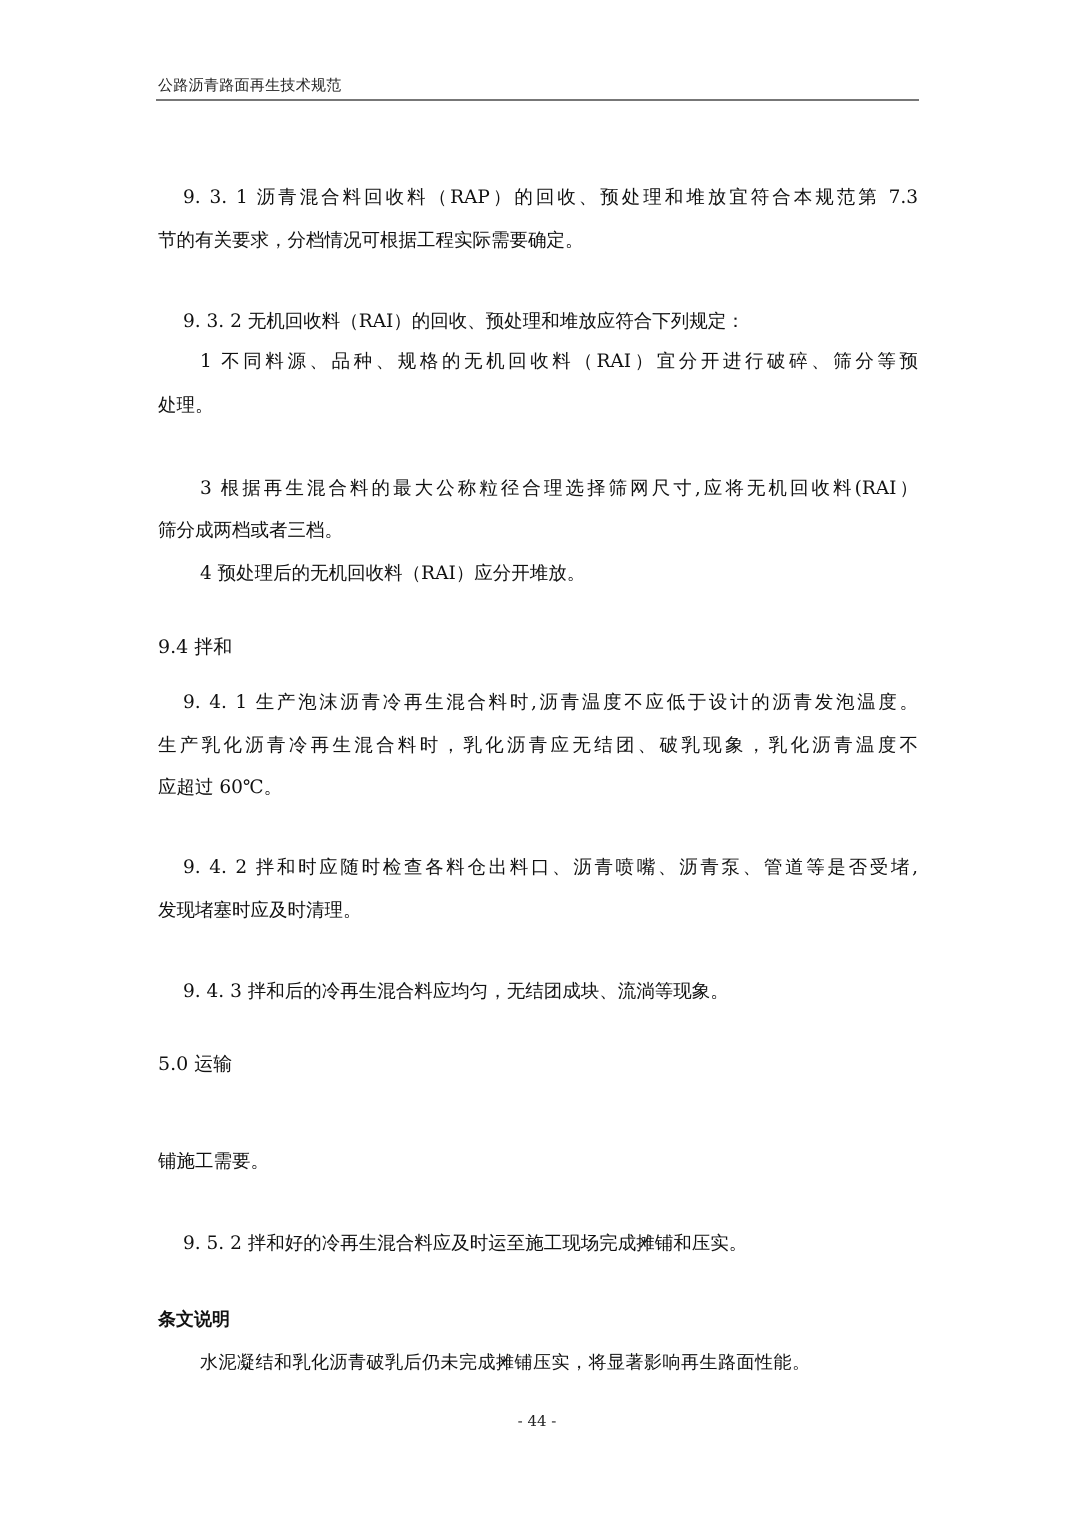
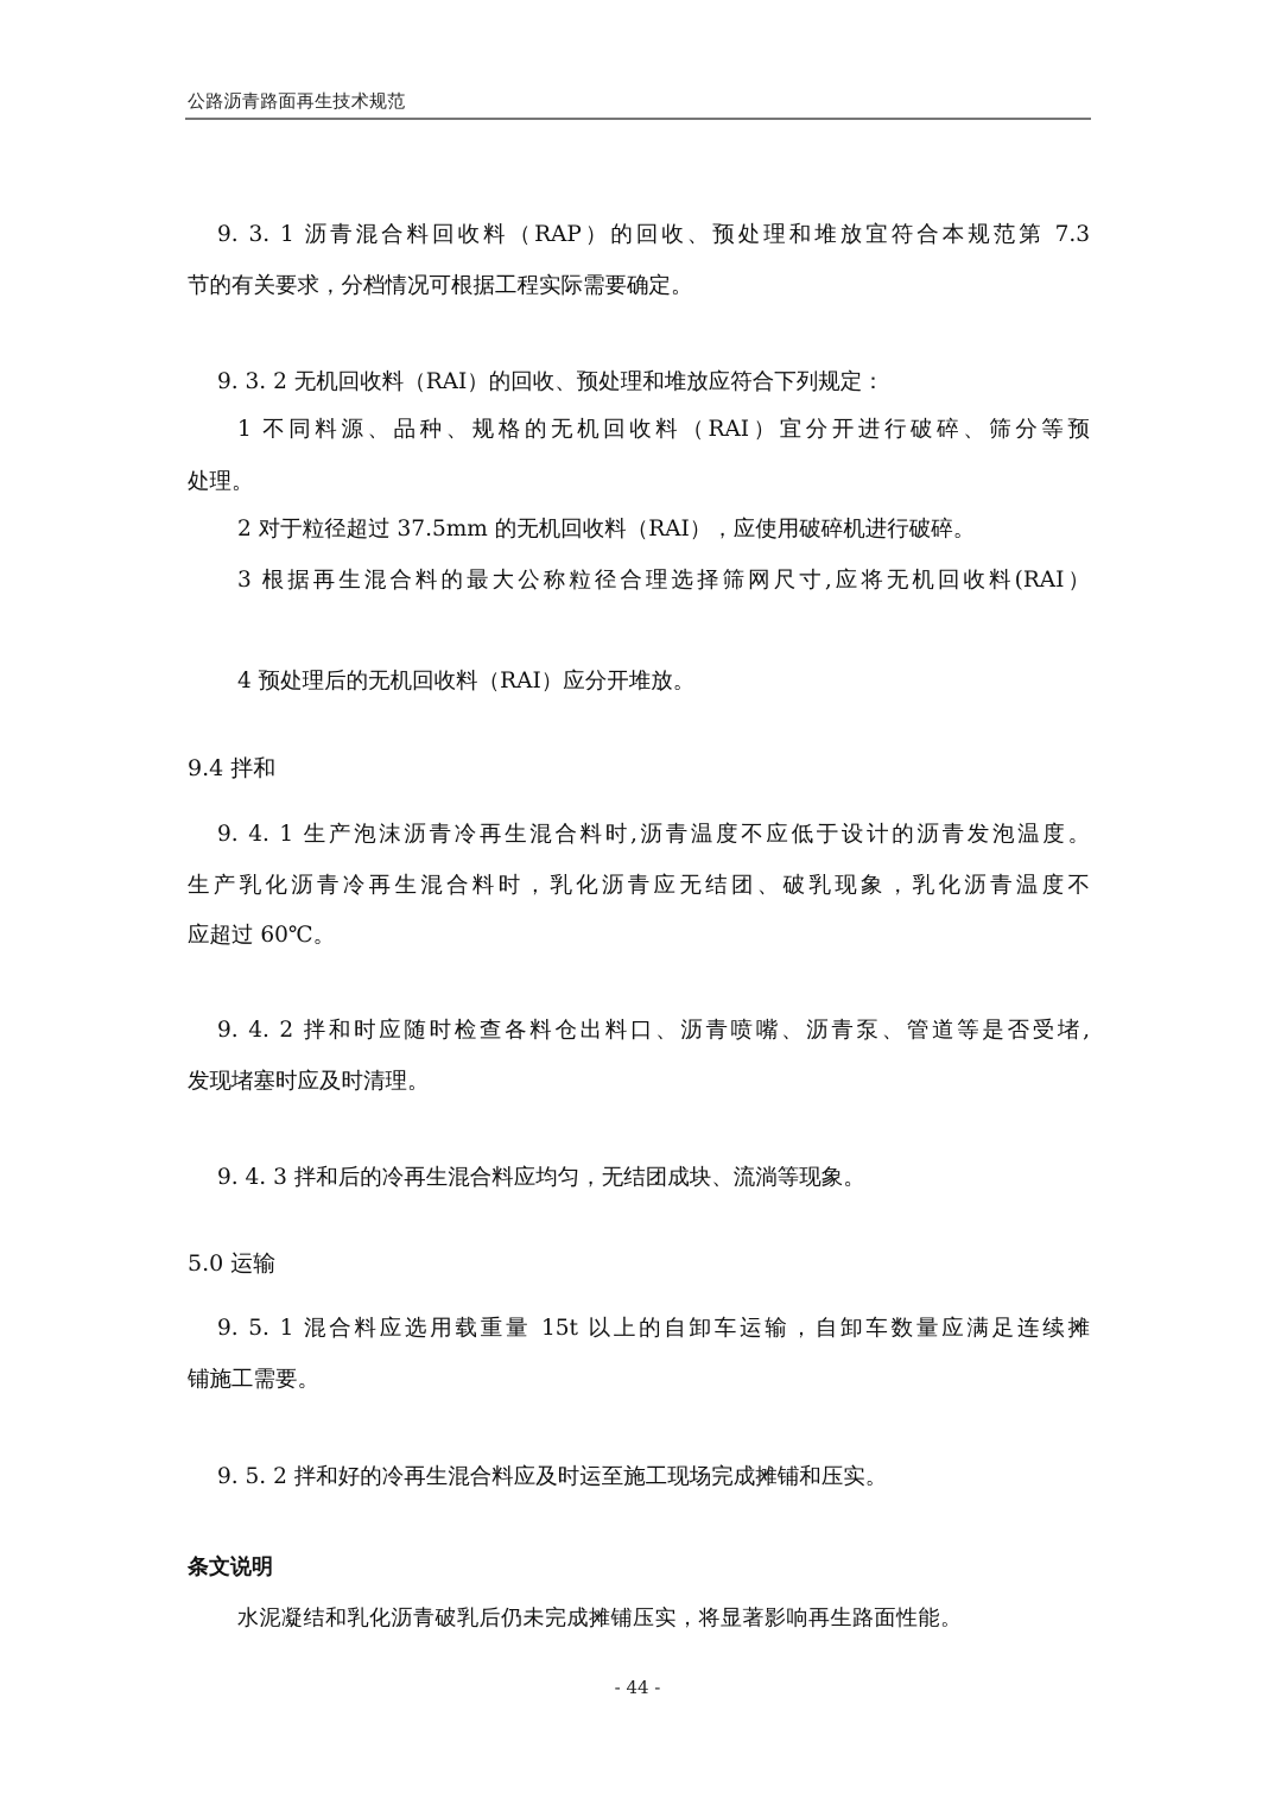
  公路沥青路面再生技术规范
  9. 3. 1 沥青混合料回收料（RAP）的回收、预处理和堆放宜符合本规范第 7.3
  节的有关要求，分档情况可根据工程实际需要确定。
  9. 3. 2 无机回收料（RAI）的回收、预处理和堆放应符合下列规定：
  1 不同料源、品种、规格的无机回收料（RAI）宜分开进行破碎、筛分等预
  处理。
+ 2 对于粒径超过 37.5mm 的无机回收料（RAI），应使用破碎机进行破碎。
  3 根据再生混合料的最大公称粒径合理选择筛网尺寸,应将无机回收料(RAI）
- 筛分成两档或者三档。
  4 预处理后的无机回收料（RAI）应分开堆放。
  9.4 拌和
  9. 4. 1 生产泡沫沥青冷再生混合料时,沥青温度不应低于设计的沥青发泡温度。
  生产乳化沥青冷再生混合料时，乳化沥青应无结团、破乳现象，乳化沥青温度不
  应超过 60℃。
  9. 4. 2 拌和时应随时检查各料仓出料口、沥青喷嘴、沥青泵、管道等是否受堵,
  发现堵塞时应及时清理。
  9. 4. 3 拌和后的冷再生混合料应均匀，无结团成块、流淌等现象。
  5.0 运输
+ 9. 5. 1 混合料应选用载重量 15t 以上的自卸车运输，自卸车数量应满足连续摊
  铺施工需要。
  9. 5. 2 拌和好的冷再生混合料应及时运至施工现场完成摊铺和压实。
  条文说明
  水泥凝结和乳化沥青破乳后仍未完成摊铺压实，将显著影响再生路面性能。
  - 44 -
